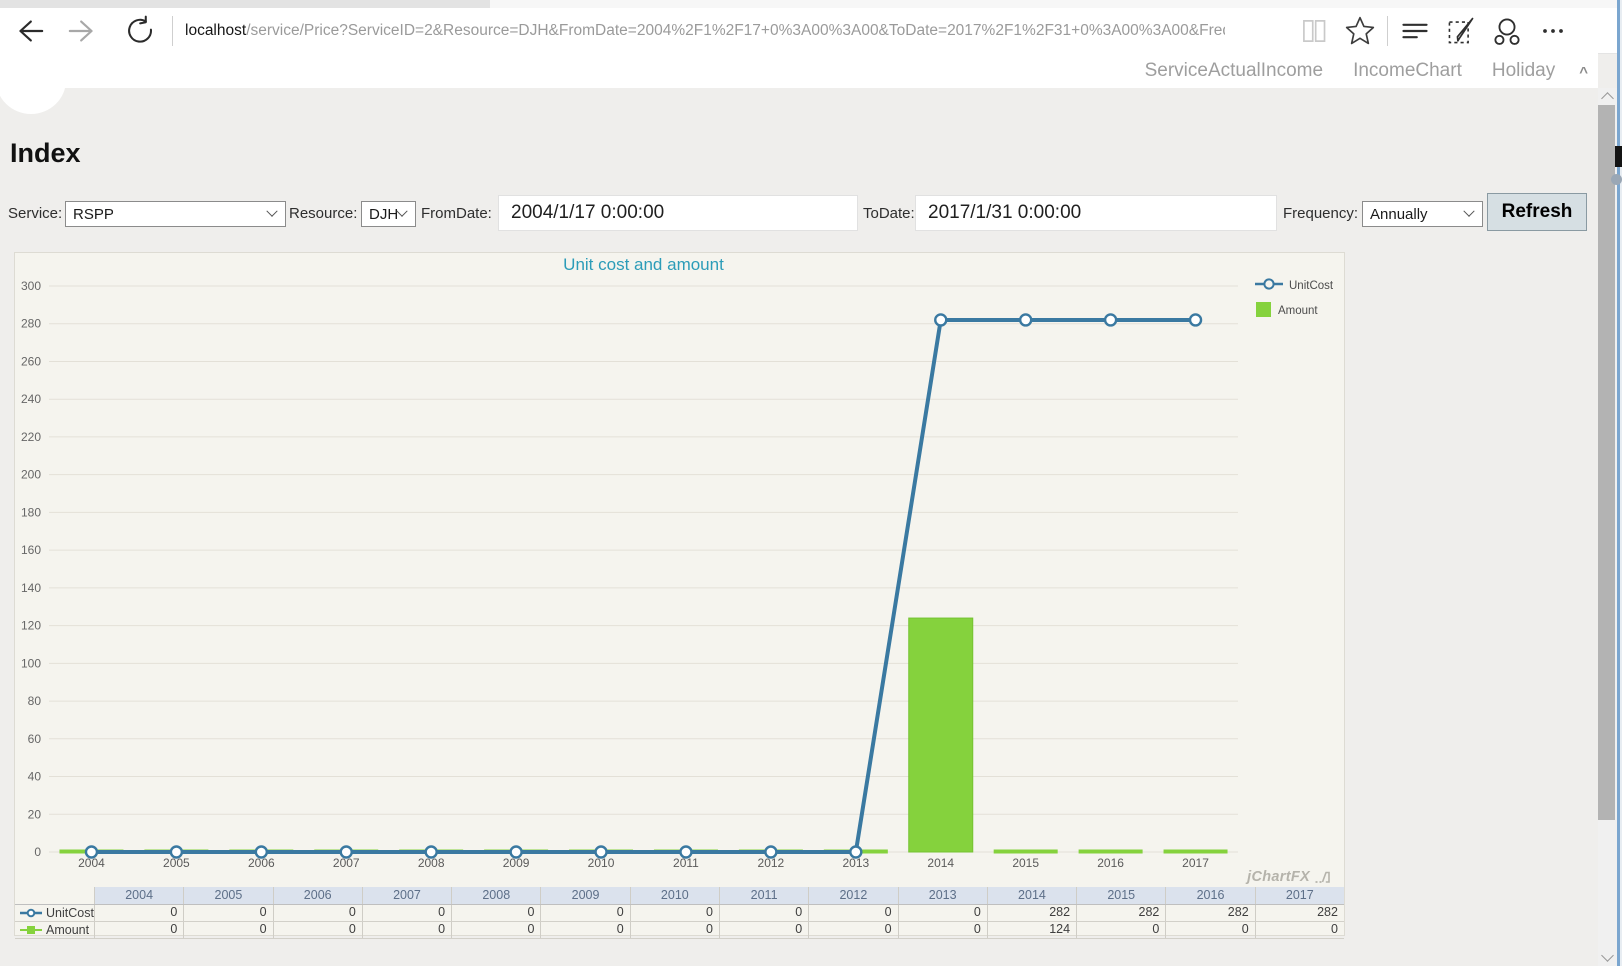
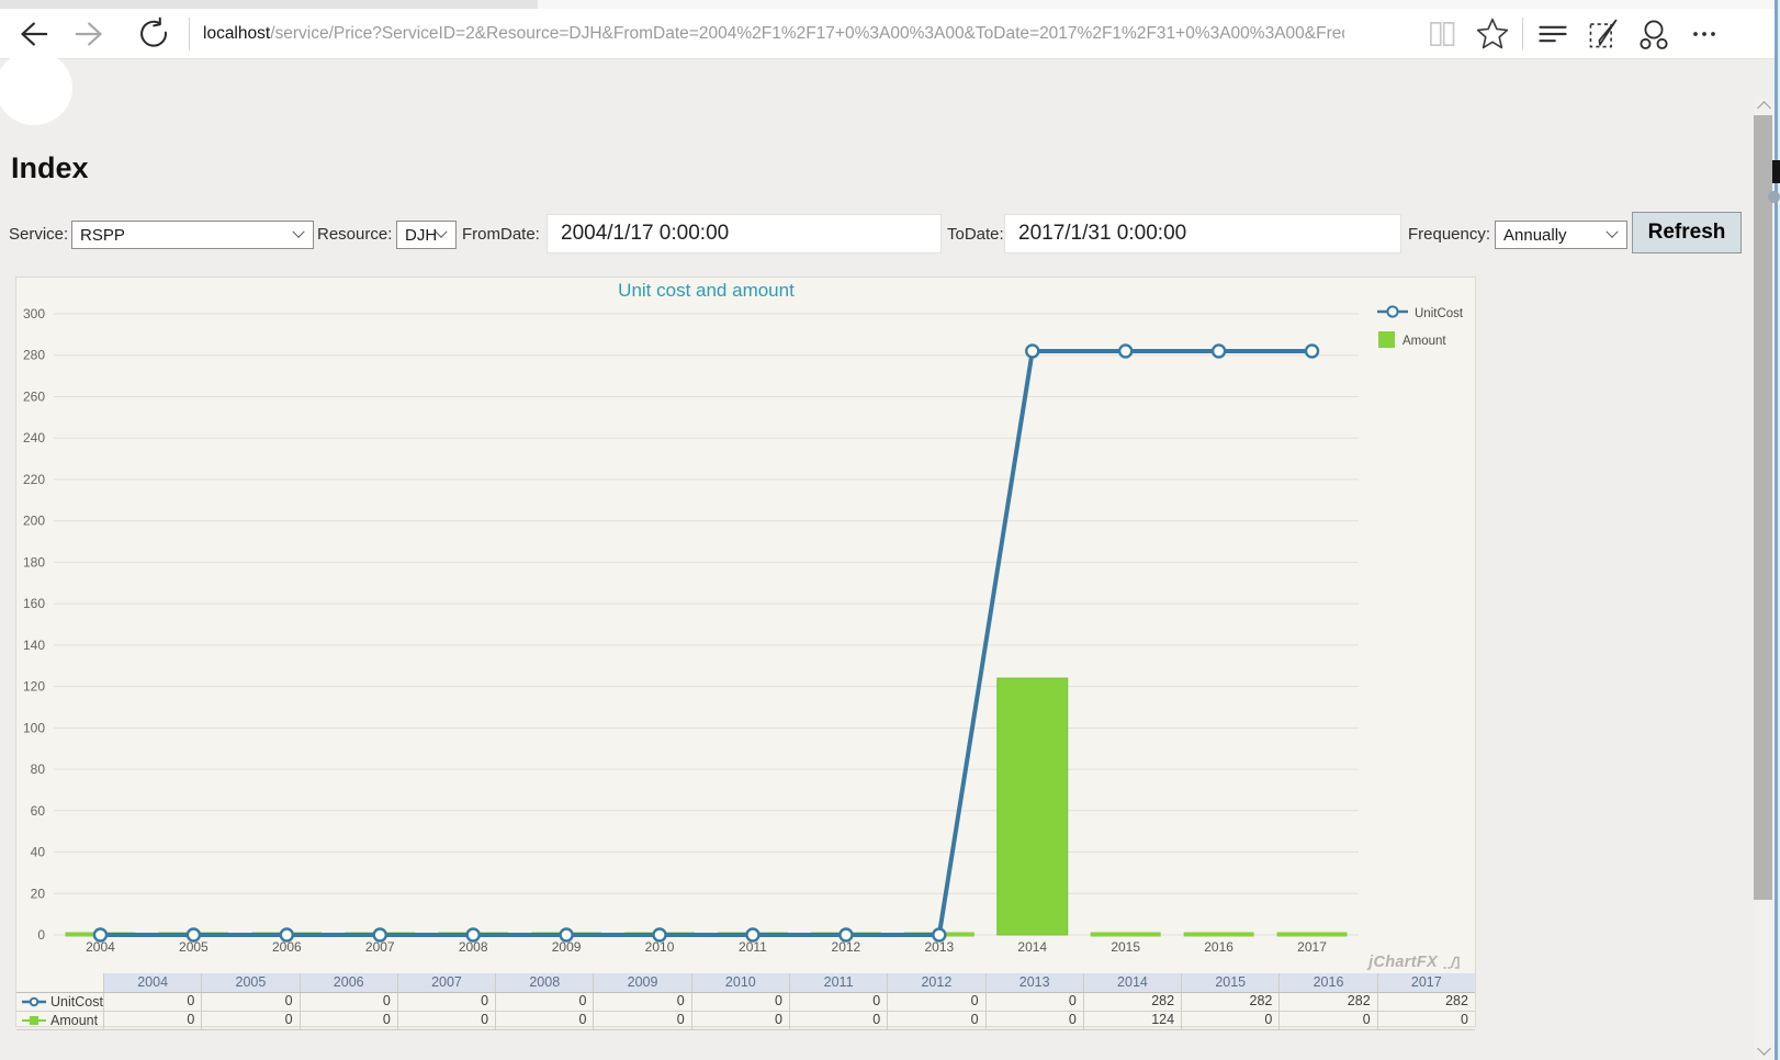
  localhost
  /service/Price?ServiceID=2&Resource=DJH&FromDate=2004%2F1%2F17+0%3A00%3A00&ToDate=2017%2F1%2F31+0%3A00%3A00&Fre
- ServiceActualIncome
- IncomeChart
- Holiday
- ^
  Index
  Service:
  RSPP
  Resource:
  DJH
  FromDate:
  2004/1/17 0:00:00
  ToDate:
  2017/1/31 0:00:00
  Frequency:
  Annually
  Refresh
  Unit cost and amount
  UnitCost
  Amount
  0
  20
  40
  60
  80
  100
  120
  140
  160
  180
  200
  220
  240
  260
  280
  300
  2004
  2005
  2006
  2007
  2008
  2009
  2010
  2011
  2012
  2013
  2014
  2015
  2016
  2017
  jChartFX
  2004
  2005
  2006
  2007
  2008
  2009
  2010
  2011
  2012
  2013
  2014
  2015
  2016
  2017
  UnitCost
  0
  0
  0
  0
  0
  0
  0
  0
  0
  0
  282
  282
  282
  282
  Amount
  0
  0
  0
  0
  0
  0
  0
  0
  0
  0
  124
  0
  0
  0
